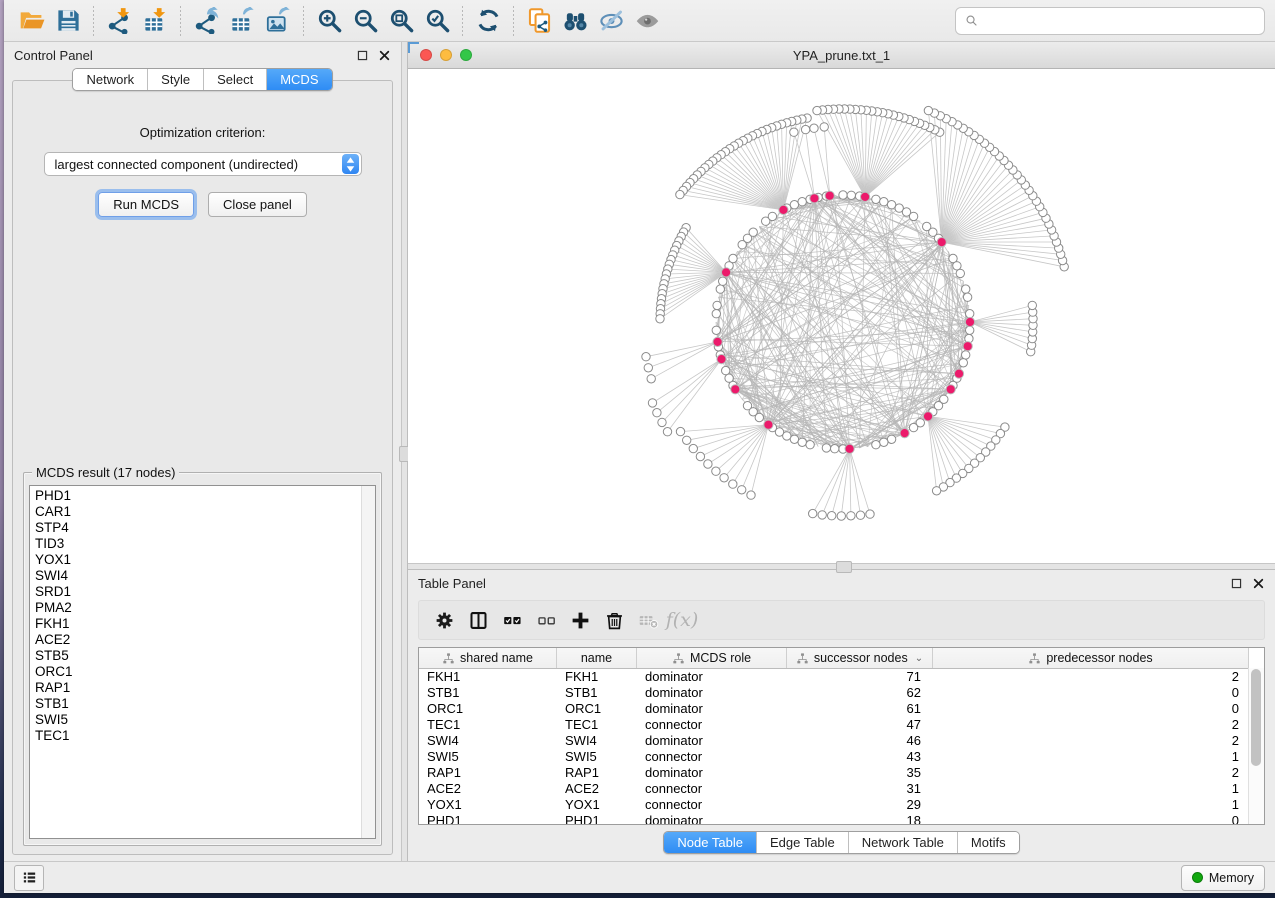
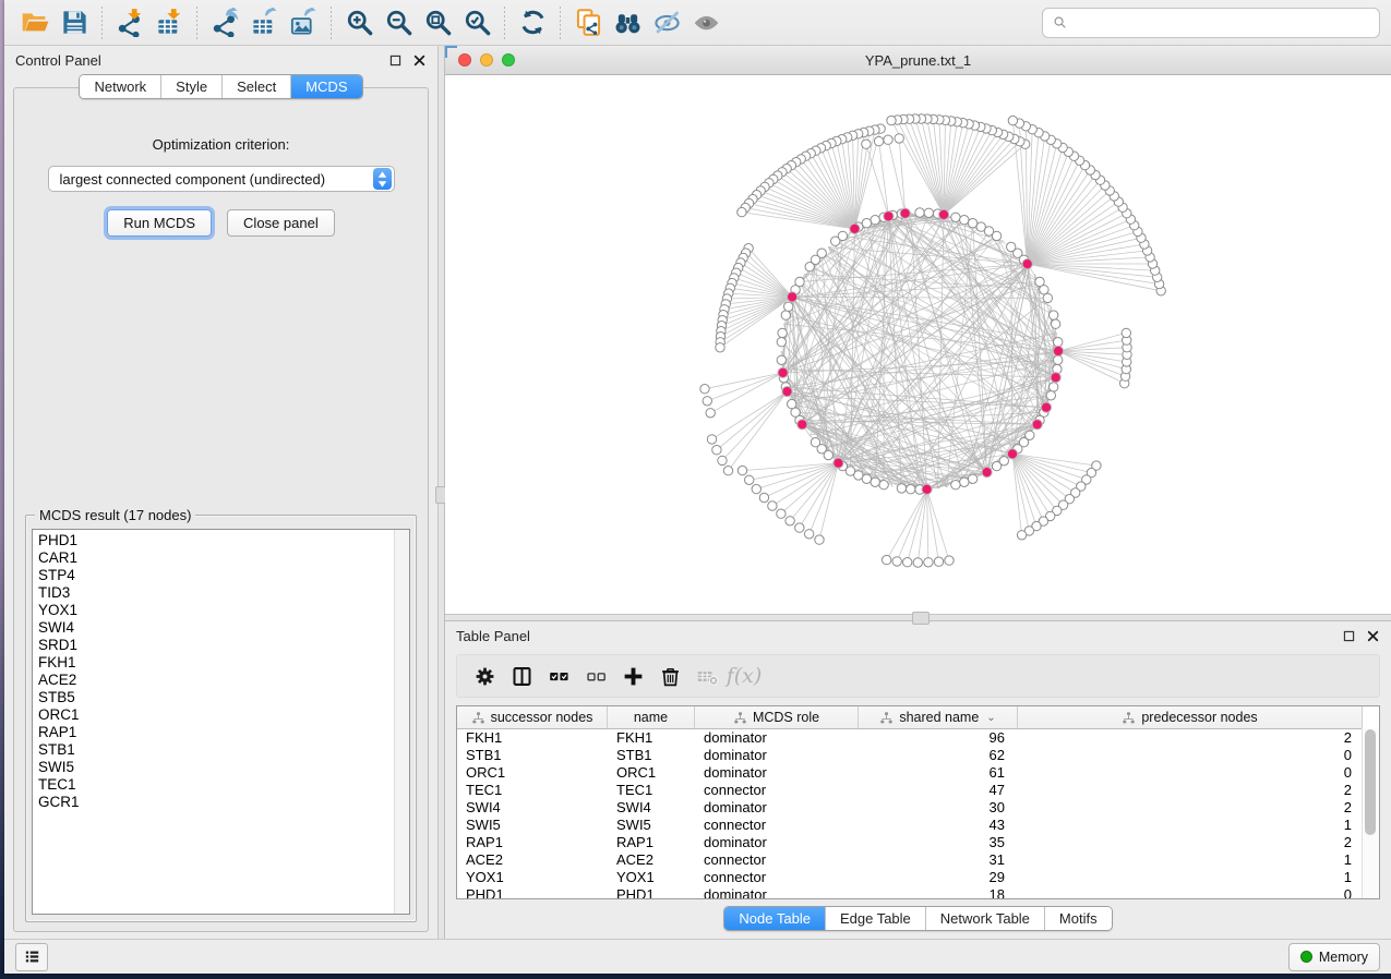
  Control Panel
  Network
  Style
  Select
  MCDS
  Optimization criterion:
  largest connected component (undirected)
  Run MCDS
  Close panel
  MCDS result (17 nodes)
  PHD1
  CAR1
  STP4
  TID3
  YOX1
  SWI4
  SRD1
- PMA2
  FKH1
  ACE2
  STB5
  ORC1
  RAP1
  STB1
  SWI5
  TEC1
+ GCR1
  YPA_prune.txt_1
  Table Panel
  f(x)
- shared name
+ successor nodes
  name
  MCDS role
- successor nodes
+ shared name
  ⌄
  predecessor nodes
  FKH1
  FKH1
  dominator
- 71
+ 96
  2
  STB1
  STB1
  dominator
  62
  0
  ORC1
  ORC1
  dominator
  61
  0
  TEC1
  TEC1
  connector
  47
  2
  SWI4
  SWI4
  dominator
- 46
+ 30
  2
  SWI5
  SWI5
  connector
  43
  1
  RAP1
  RAP1
  dominator
  35
  2
  ACE2
  ACE2
  connector
  31
  1
  YOX1
  YOX1
  connector
  29
  1
  PHD1
  PHD1
  dominator
  18
  0
  Node Table
  Edge Table
  Network Table
  Motifs
  Memory
